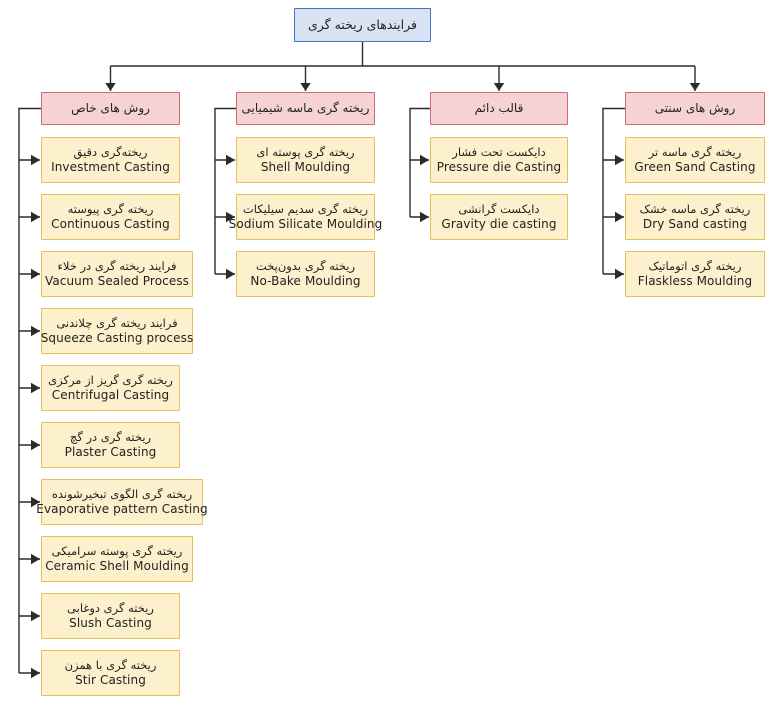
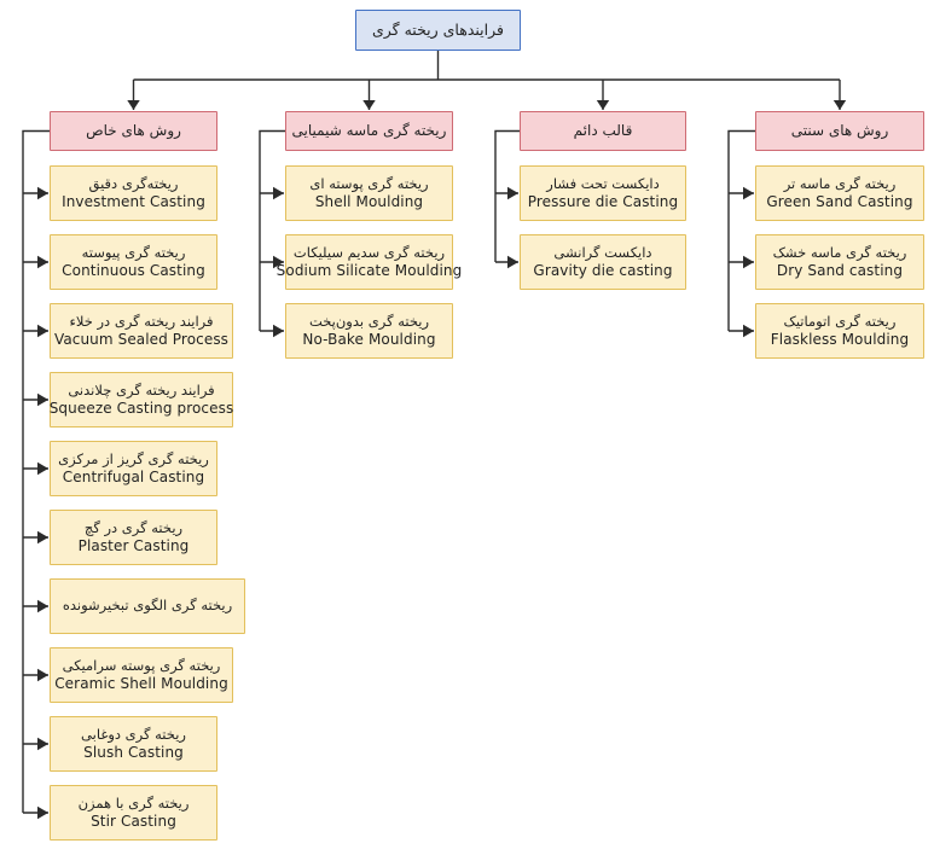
  فرایندهای ریخته گری
  روش های خاص
  ریختهگری دقیق
  Investment Casting
  ریخته گری پیوسته
  Continuous Casting
  فرایند ریخته گری در خلاء
  Vacuum Sealed Process
  فرایند ریخته گری چلاندنی
  Squeeze Casting process
  ریخته گری گریز از مرکزی
  Centrifugal Casting
  ریخته گری در گچ
  Plaster Casting
  ریخته گری الگوی تبخیرشونده
- Evaporative pattern Casting
  ریخته گری پوسته سرامیکی
  Ceramic Shell Moulding
  ریخته گری دوغابی
  Slush Casting
  ریخته گری با همزن
  Stir Casting
  ریخته گری ماسه شیمیایی
  ریخته گری پوسته ای
  Shell Moulding
  ریخته گری سدیم سیلیکات
  Sodium Silicate Moulding
  ریخته گری بدون‌پخت
  No-Bake Moulding
  قالب دائم
  دایکست تحت فشار
  Pressure die Casting
  دایکست گرانشی
  Gravity die casting
  روش های سنتی
  ریخته گری ماسه تر
  Green Sand Casting
  ریخته گری ماسه خشک
  Dry Sand casting
  ریخته گری اتوماتیک
  Flaskless Moulding
